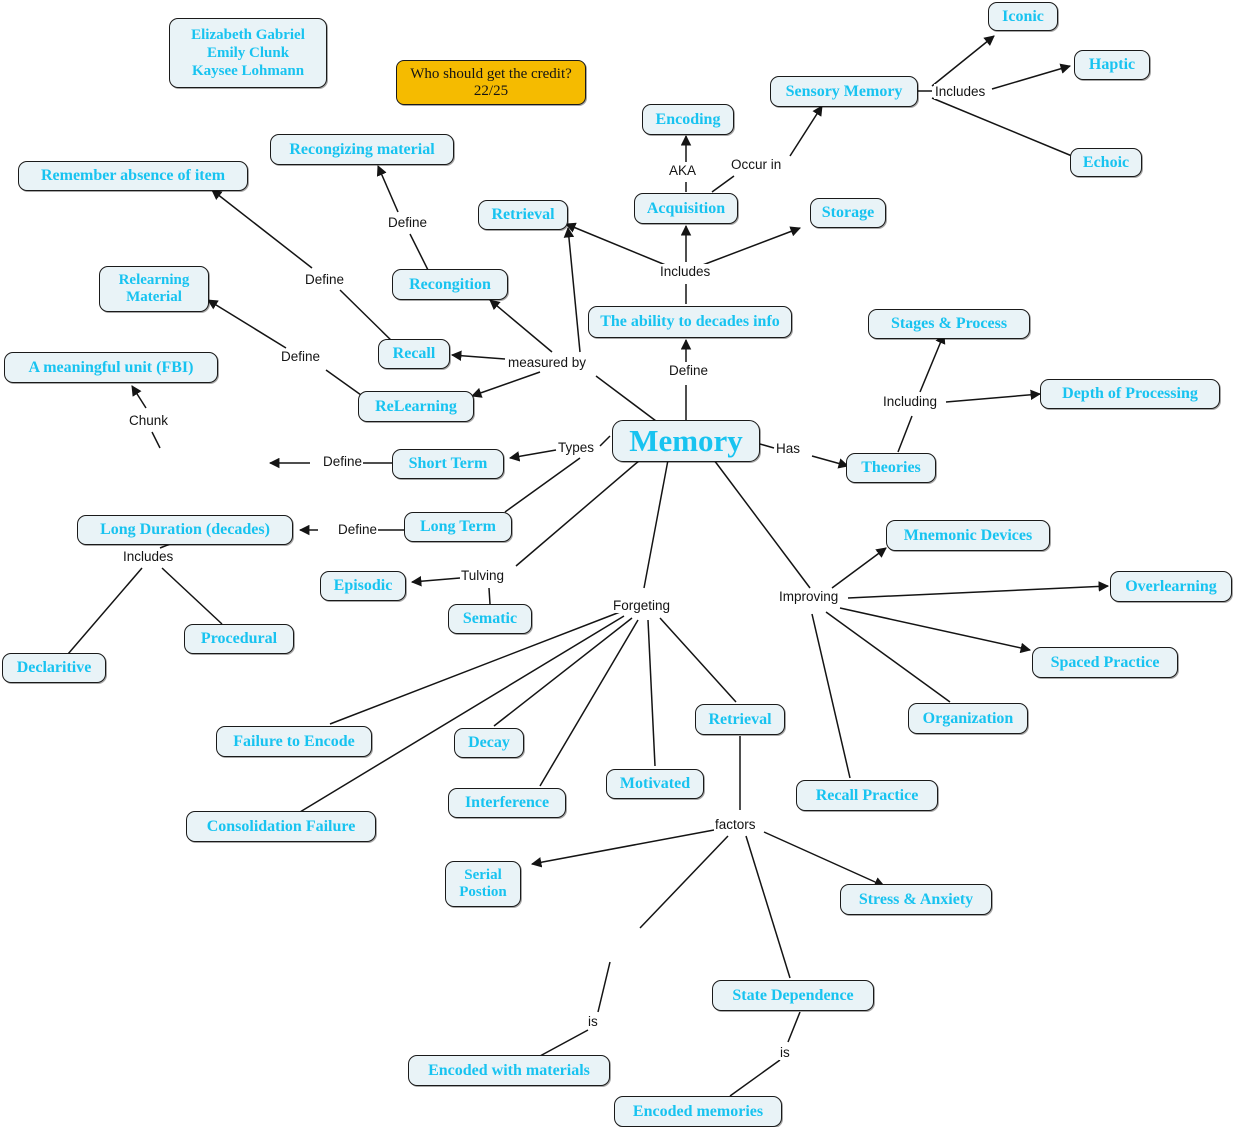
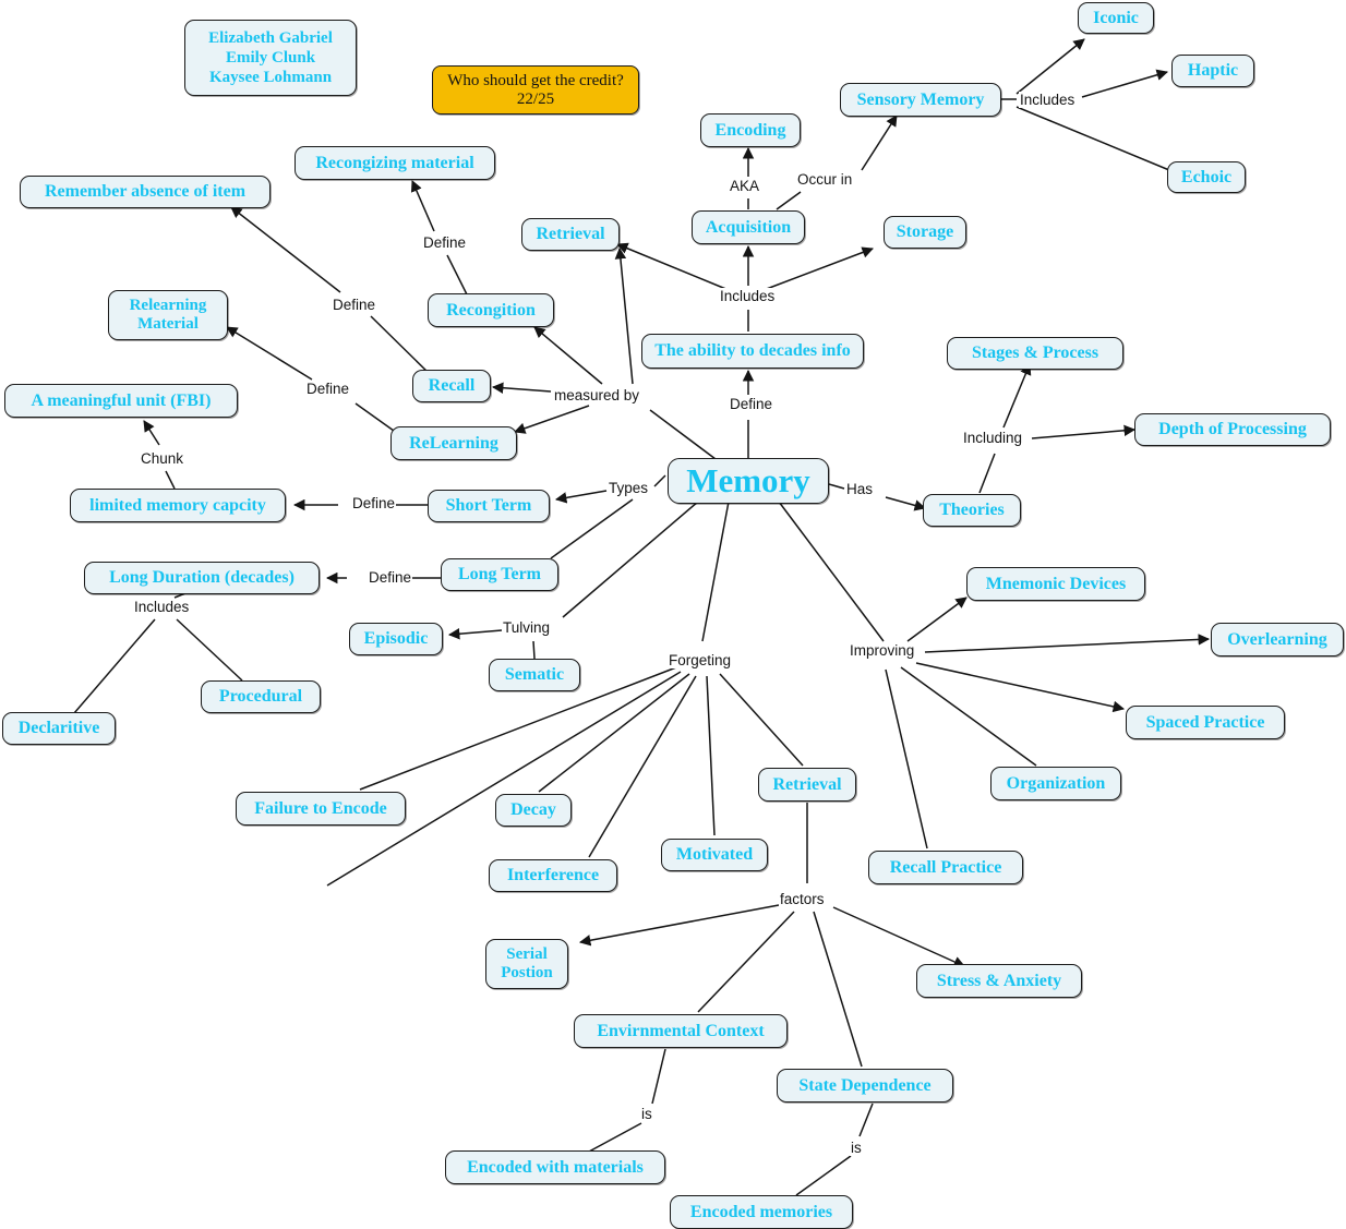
  Elizabeth Gabriel
  Emily Clunk
  Kaysee Lohmann
  Who should get the credit?
  22/25
  Memory
  The ability to decades info
  Acquisition
  Encoding
  Storage
  Retrieval
  Sensory Memory
  Iconic
  Haptic
  Echoic
  Recongizing material
  Recongition
  Recall
  ReLearning
  Remember absence of item
  Relearning Material
  A meaningful unit (FBI)
+ limited memory capcity
  Short Term
  Long Term
  Long Duration (decades)
  Declaritive
  Procedural
  Episodic
  Sematic
  Theories
  Stages & Process
  Depth of Processing
  Mnemonic Devices
  Overlearning
  Spaced Practice
  Organization
  Recall Practice
  Failure to Encode
- Consolidation Failure
  Decay
  Interference
  Motivated
  Retrieval
  Serial Postion
  Stress & Anxiety
+ Envirnmental Context
  State Dependence
  Encoded with materials
  Encoded memories
  AKA
  Occur in
  Includes
  Includes
  Define
  Define
  Define
  Define
  measured by
  Types
  Define
  Define
  Chunk
  Includes
  Tulving
  Has
  Including
  Improving
  Forgeting
  factors
  is
  is
